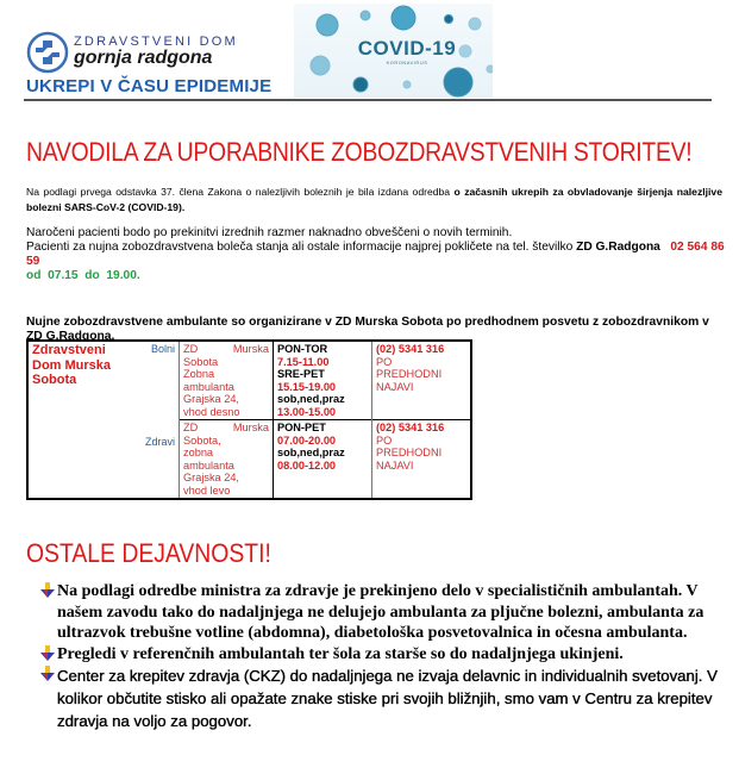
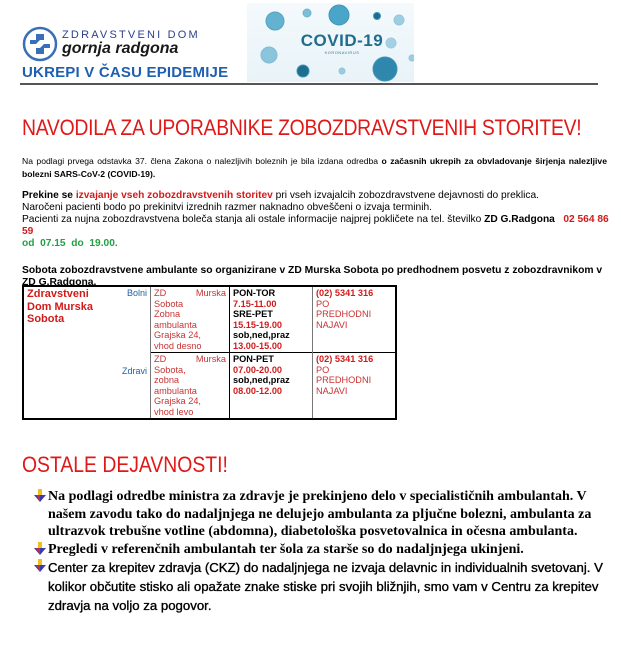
  ZDRAVSTVENI DOM
  gornja radgona
  UKREPI V ČASU EPIDEMIJE
  COVID-19
  NAVODILA ZA UPORABNIKE ZOBOZDRAVSTVENIH STORITEV!
  Na podlagi prvega odstavka 37. člena Zakona o nalezljivih boleznih je bila izdana odredba o začasnih ukrepih za obvladovanje širjenja nalezljive bolezni SARS-CoV-2 (COVID-19).
+ Prekine se izvajanje vseh zobozdravstvenih storitev pri vseh izvajalcih zobozdravstvene dejavnosti do preklica.
- Naročeni pacienti bodo po prekinitvi izrednih razmer naknadno obveščeni o novih terminih.
+ Naročeni pacienti bodo po prekinitvi izrednih razmer naknadno obveščeni o izvaja terminih.
  Pacienti za nujna zobozdravstvena boleča stanja ali ostale informacije najprej pokličete na tel. številko ZD G.Radgona 02 564 86 59
  od 07.15 do 19.00.
- Nujne zobozdravstvene ambulante so organizirane v ZD Murska Sobota po predhodnem posvetu z zobozdravnikom v ZD G.Radgona.
+ Sobota zobozdravstvene ambulante so organizirane v ZD Murska Sobota po predhodnem posvetu z zobozdravnikom v ZD G.Radgona.
  Zdravstveni Dom Murska Sobota	Bolni	ZD Murska Sobota Zobna ambulanta Grajska 24, vhod desno	PON-TOR 7.15-11.00 SRE-PET 15.15-19.00 sob,ned,praz 13.00-15.00	(02) 5341 316 PO PREDHODNI NAJAVI
  Zdravi	ZD Murska Sobota, zobna ambulanta Grajska 24, vhod levo	PON-PET 07.00-20.00 sob,ned,praz 08.00-12.00	(02) 5341 316 PO PREDHODNI NAJAVI
  OSTALE DEJAVNOSTI!
  Na podlagi odredbe ministra za zdravje je prekinjeno delo v specialističnih ambulantah. V našem zavodu tako do nadaljnjega ne delujejo ambulanta za pljučne bolezni, ambulanta za ultrazvok trebušne votline (abdomna), diabetološka posvetovalnica in očesna ambulanta.
  Pregledi v referenčnih ambulantah ter šola za starše so do nadaljnjega ukinjeni.
  Center za krepitev zdravja (CKZ) do nadaljnjega ne izvaja delavnic in individualnih svetovanj. V kolikor občutite stisko ali opažate znake stiske pri svojih bližnjih, smo vam v Centru za krepitev zdravja na voljo za pogovor.
